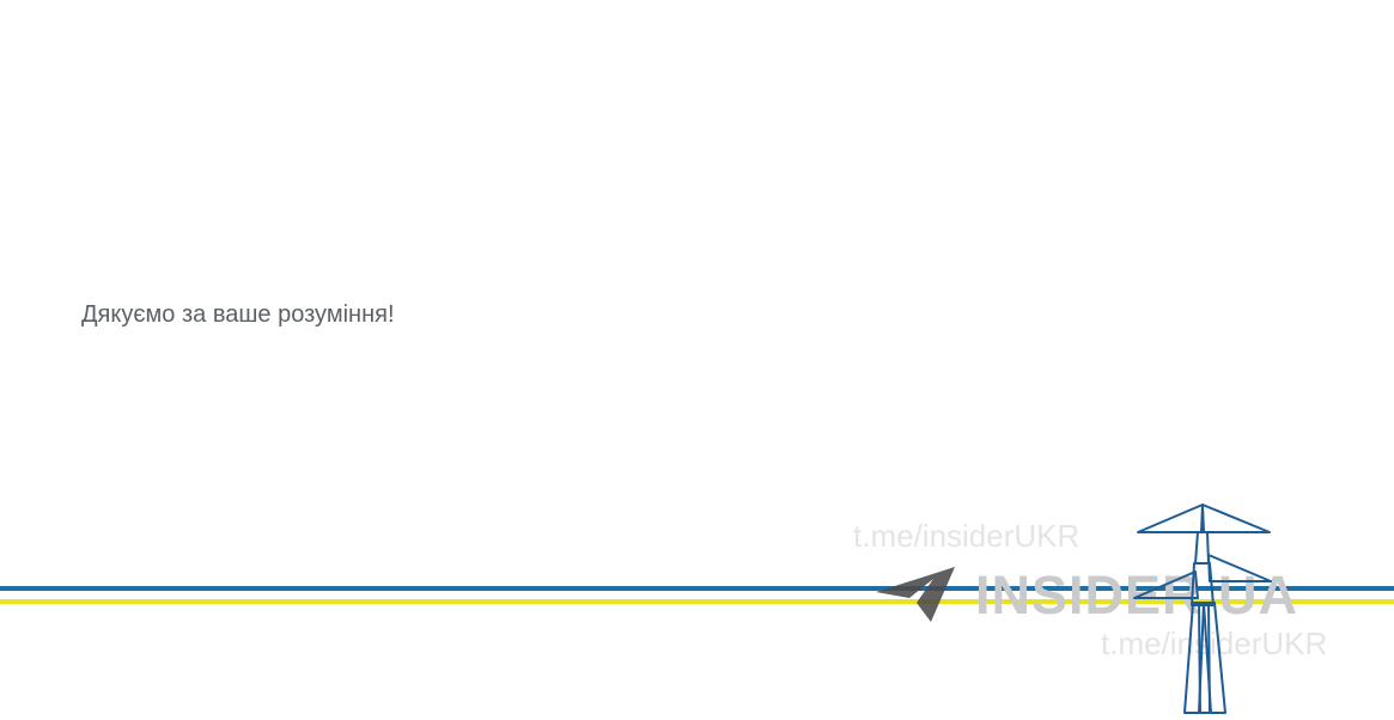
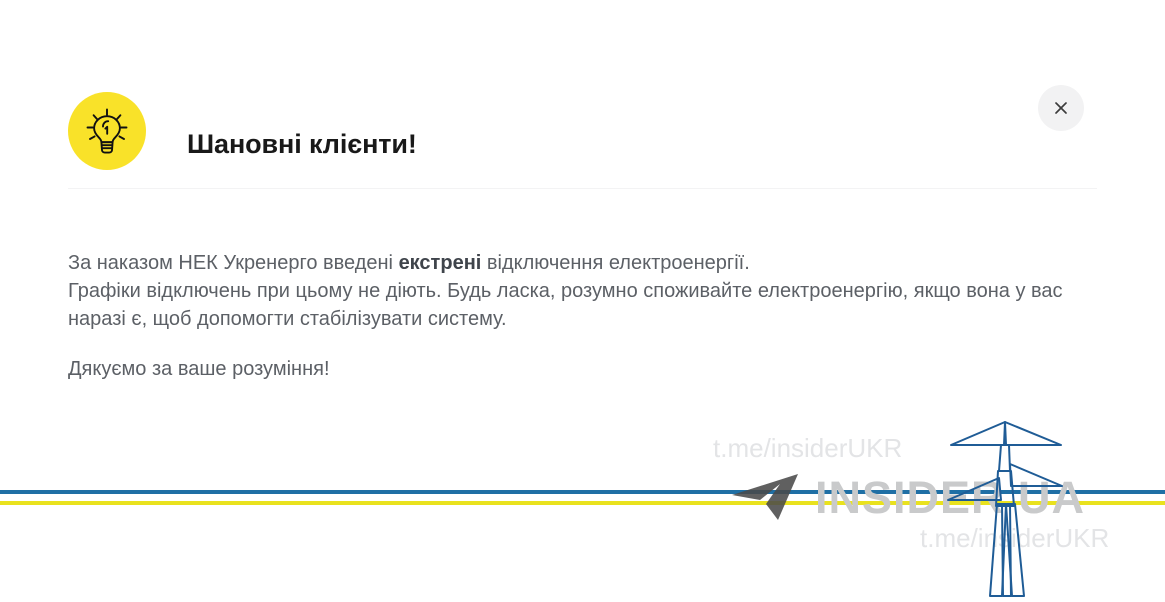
+ Шановні клієнти!
+ За наказом НЕК Укренерго введені екстрені відключення електроенергії.
+ Графіки відключень при цьому не діють. Будь ласка, розумно споживайте електроенергію, якщо вона у вас наразі є, щоб допомогти стабілізувати систему.
  Дякуємо за ваше розуміння!
  t.me/insiderUKR
  INSIDR UA
  t.me/iniderUKR
